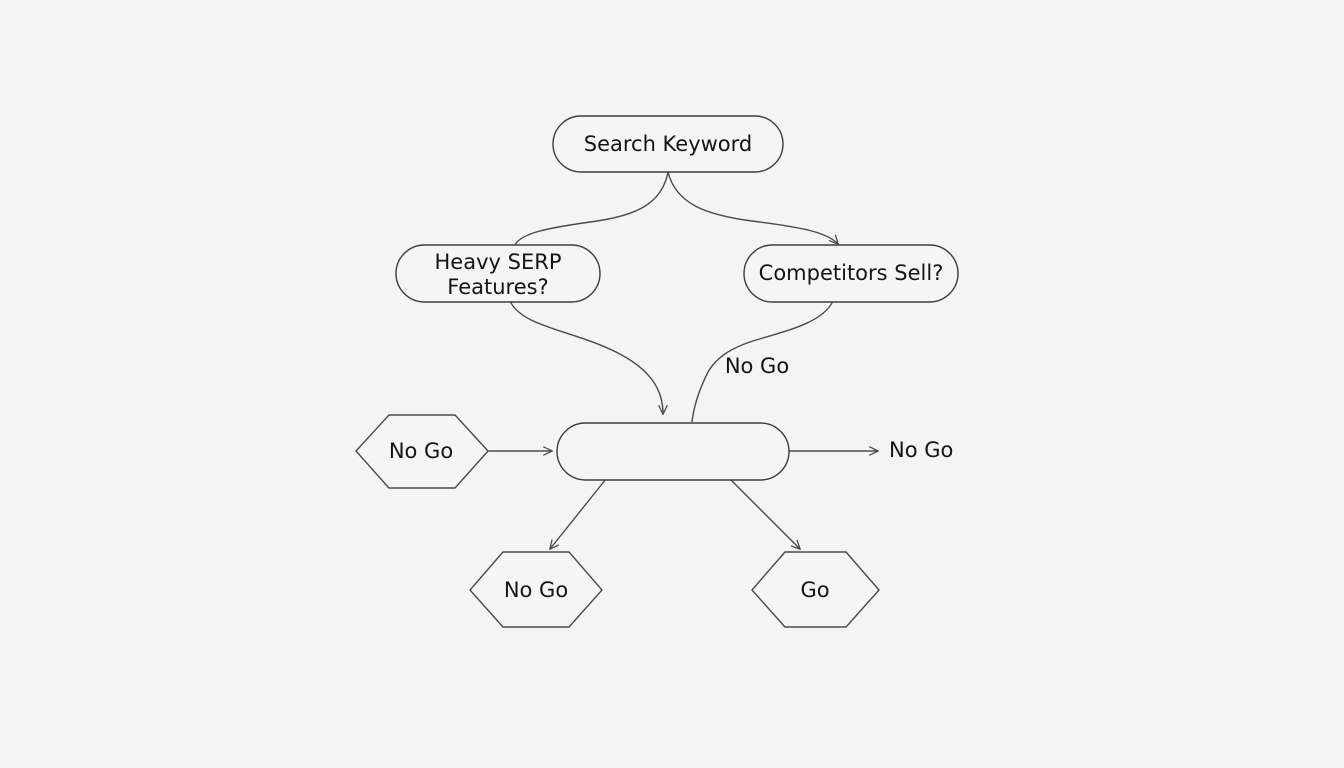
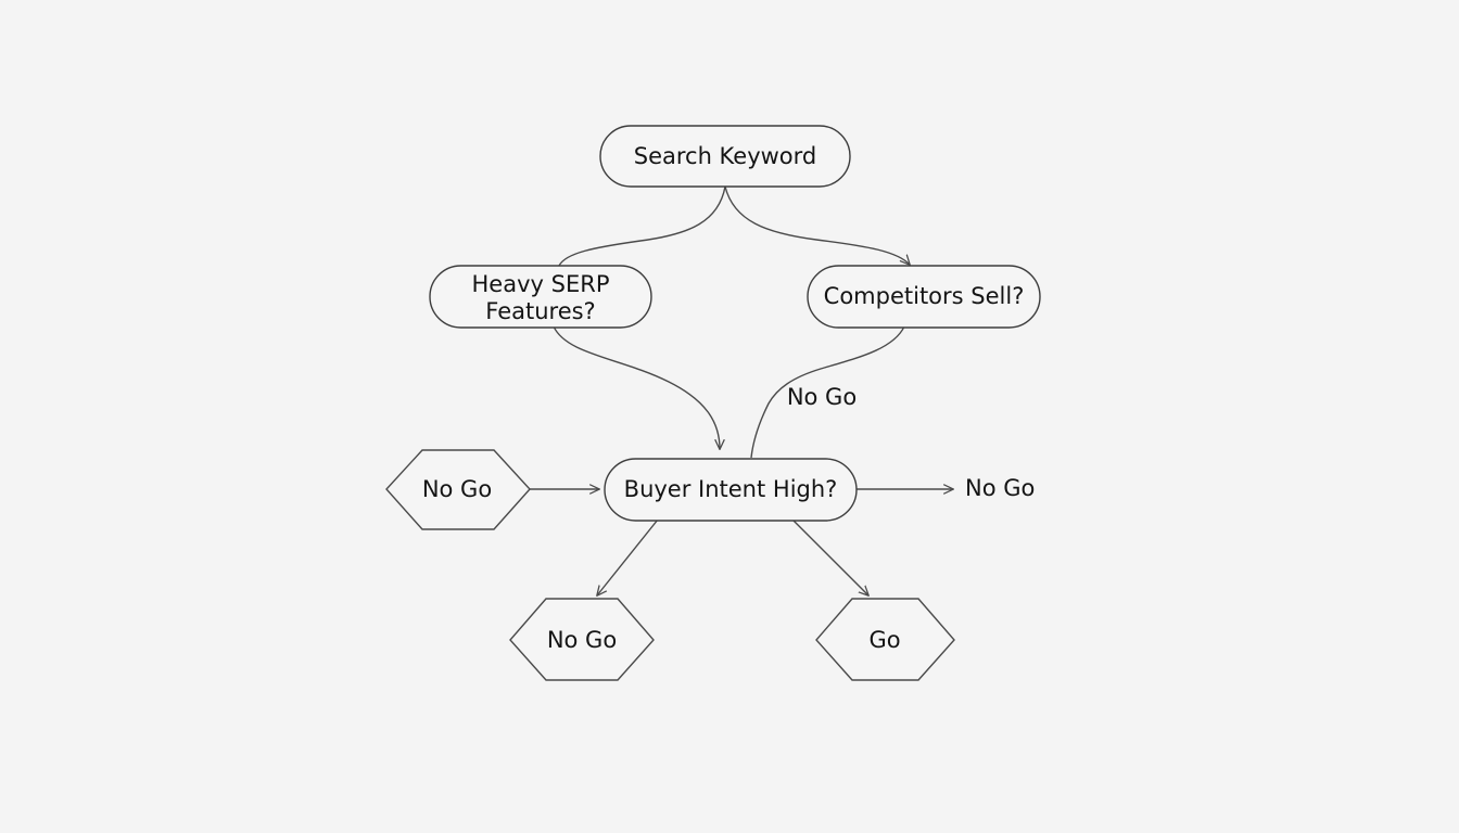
  Search Keyword
  Heavy SERP
  Features?
  Competitors Sell?
+ Buyer Intent High?
  No Go
  No Go
  Go
  No Go
  No Go
